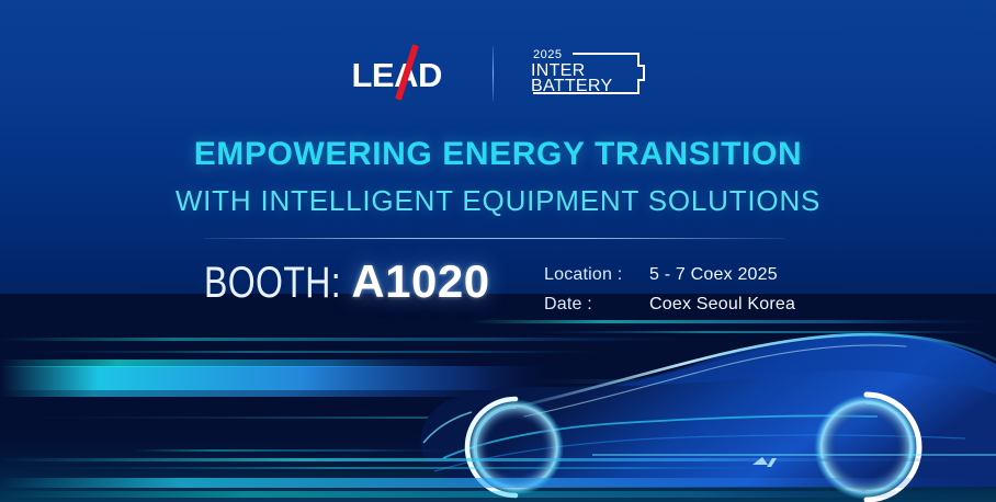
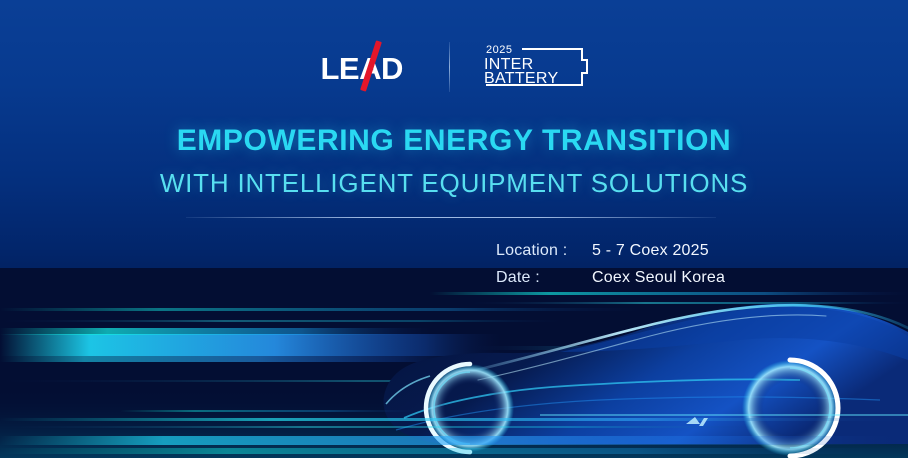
  LED
  2025
  INTER
  BATTERY
  EMPOWERING ENERGY TRANSITION
  WITH INTELLIGENT EQUIPMENT SOLUTIONS
- BOOTH:
- A1020
  Location :
  5 - 7 Coex 2025
  Date :
  Coex Seoul Korea
